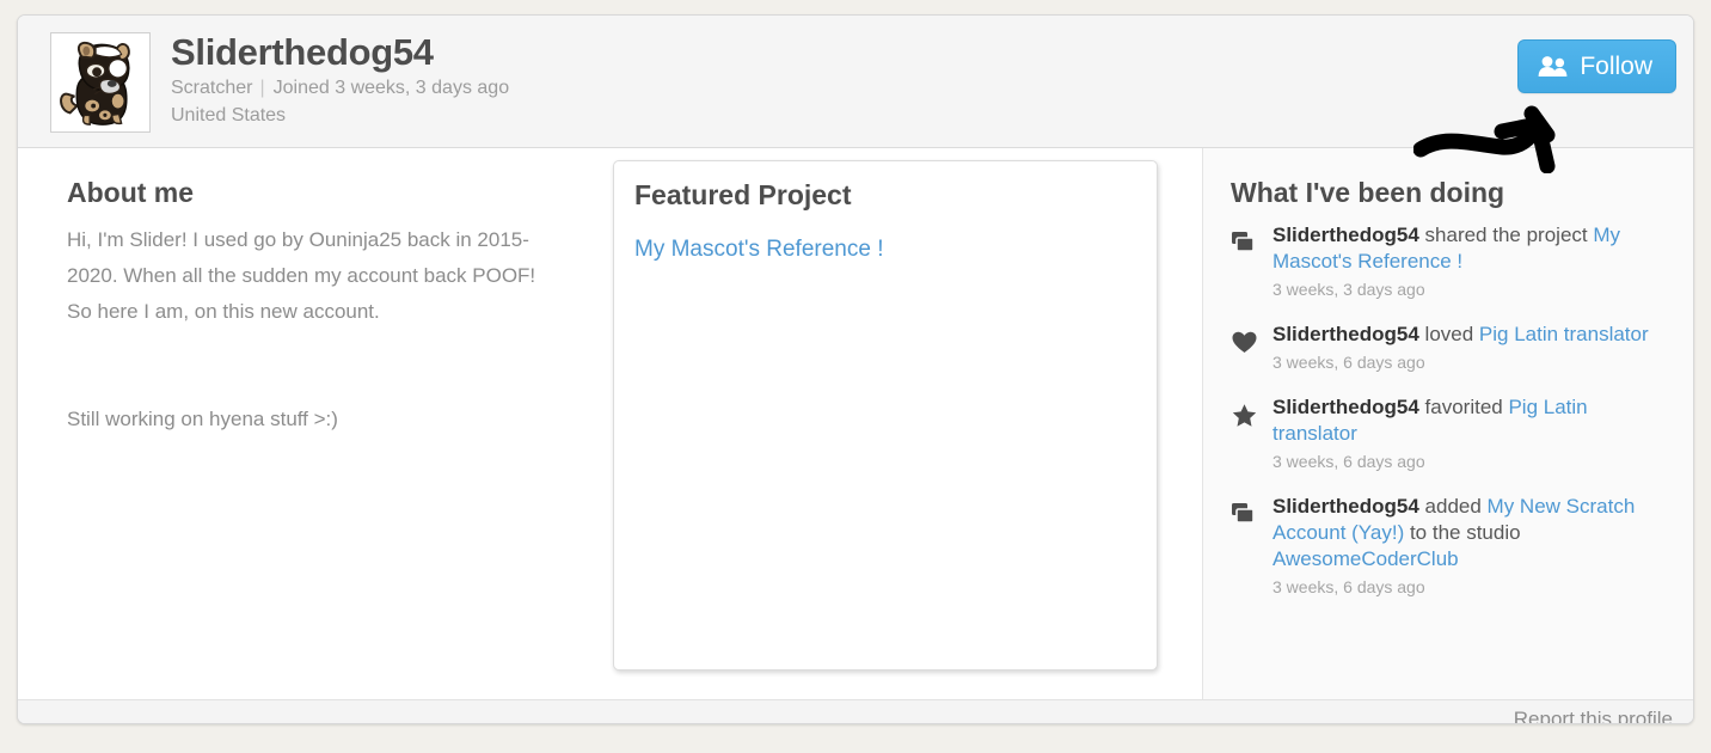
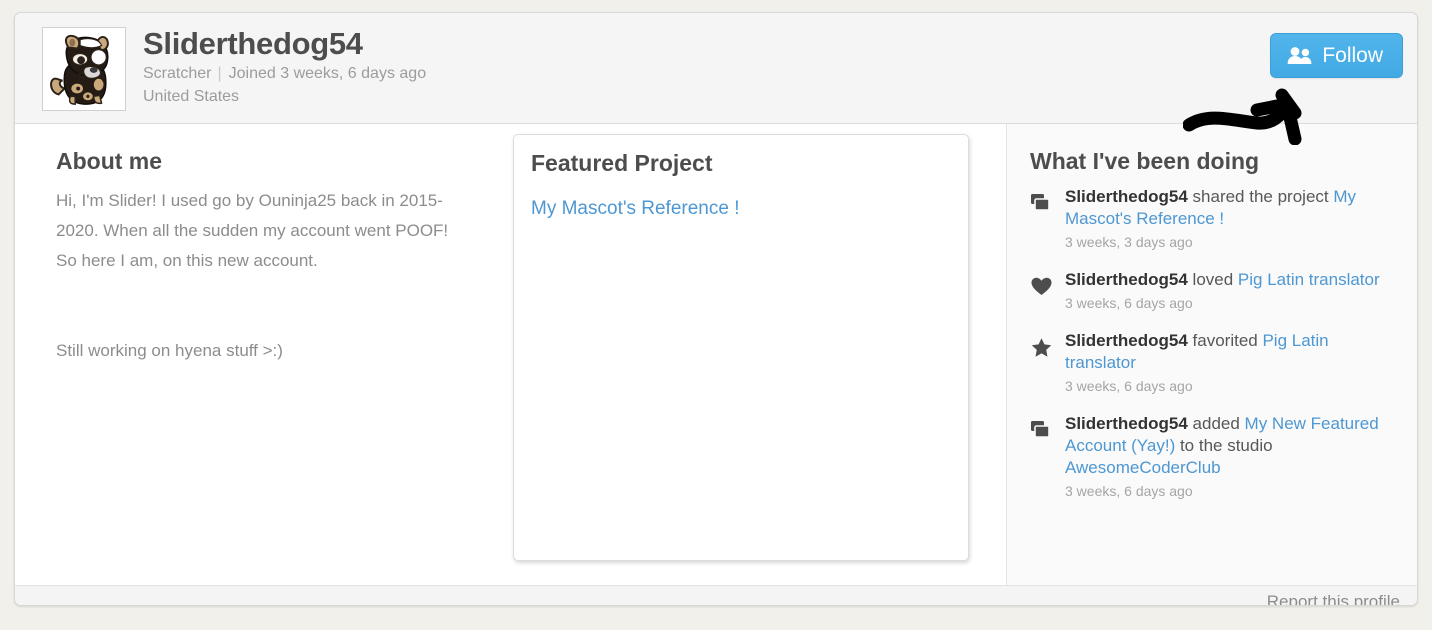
  Sliderthedog54
- Scratcher | Joined 3 weeks, 3 days ago
+ Scratcher | Joined 3 weeks, 6 days ago
  United States
  Follow
  About me
- Hi, I'm Slider! I used go by Ouninja25 back in 2015-2020. When all the sudden my account back POOF! So here I am, on this new account.
+ Hi, I'm Slider! I used go by Ouninja25 back in 2015-2020. When all the sudden my account went POOF! So here I am, on this new account.
  Still working on hyena stuff >:)
  Featured Project
  My Mascot's Reference !
  What I've been doing
  Sliderthedog54 shared the project My Mascot's Reference !
  3 weeks, 3 days ago
  Sliderthedog54 loved Pig Latin translator
  3 weeks, 6 days ago
  Sliderthedog54 favorited Pig Latin translator
  3 weeks, 6 days ago
- Sliderthedog54 added My New Scratch Account (Yay!) to the studio AwesomeCoderClub
+ Sliderthedog54 added My New Featured Account (Yay!) to the studio AwesomeCoderClub
  3 weeks, 6 days ago
  Report this profile
